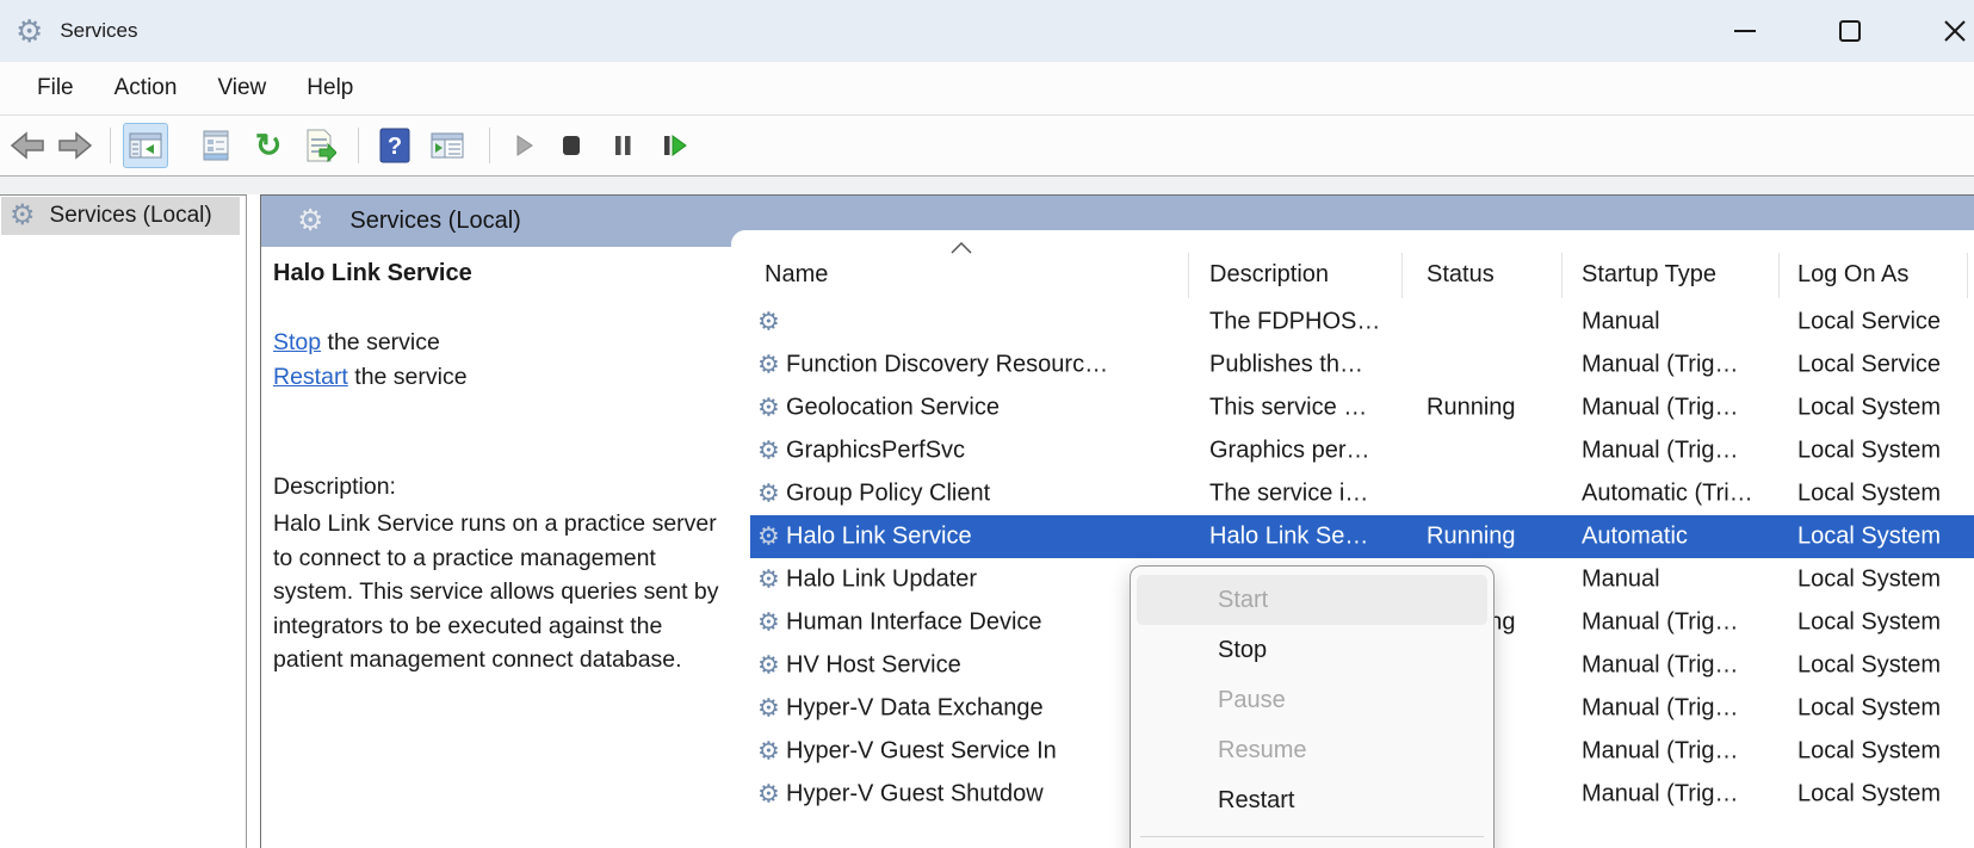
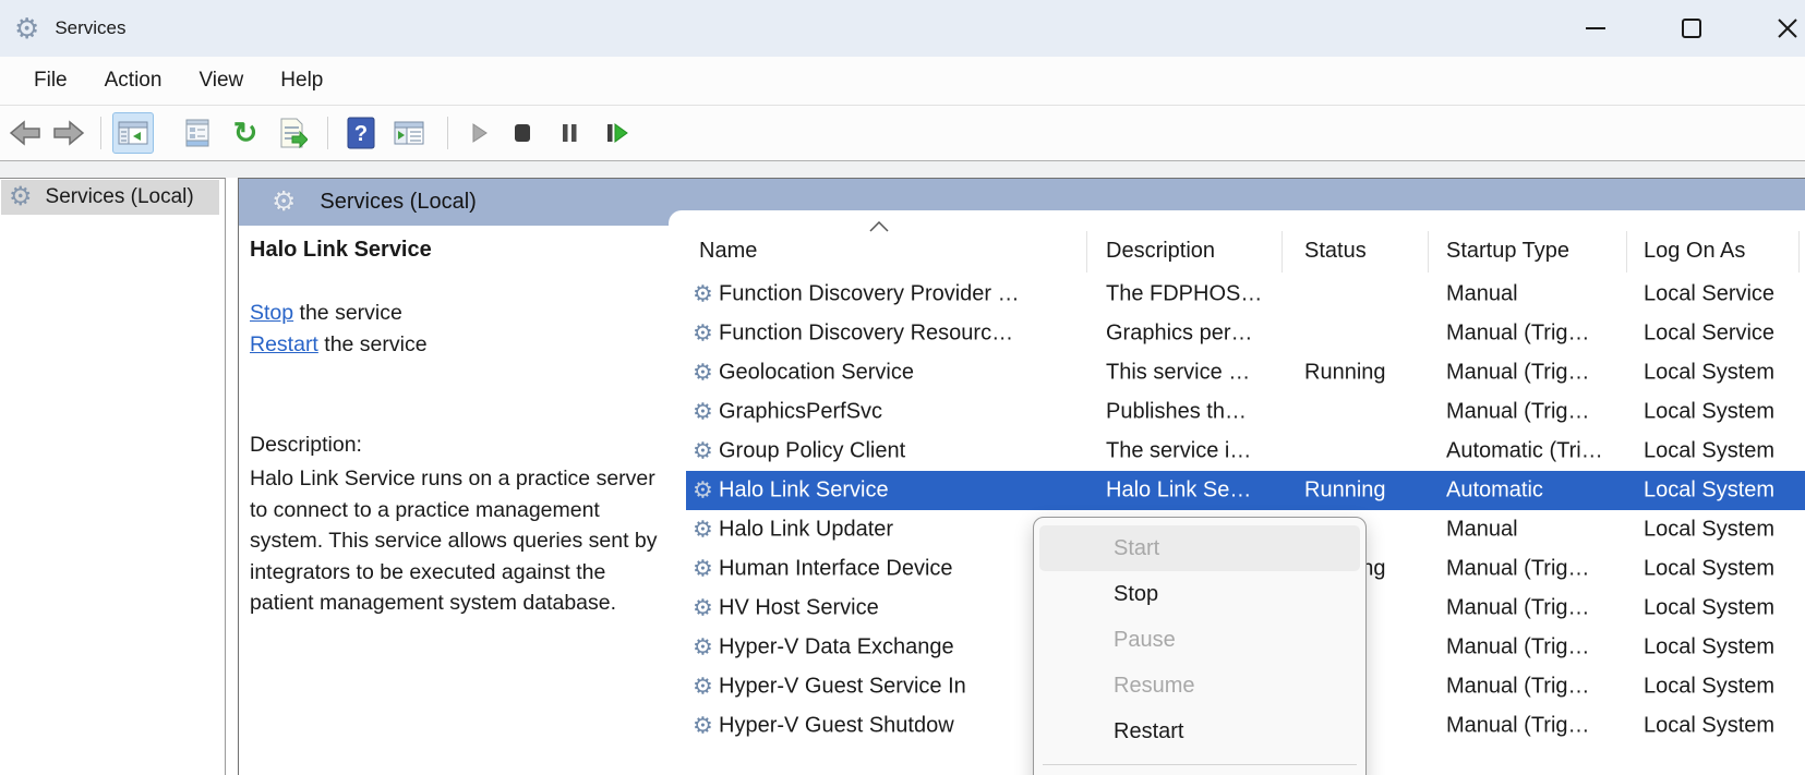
  ⚙
  Services
  File
  Action
  View
  Help
  ↻
  ?
  ⚙
  Services (Local)
  ⚙
  Services (Local)
  Halo Link Service
  Stop the service
  Restart the service
  Description:
- Halo Link Service runs on a practice server to connect to a practice management system. This service allows queries sent by integrators to be executed against the patient management connect database.
+ Halo Link Service runs on a practice server to connect to a practice management system. This service allows queries sent by integrators to be executed against the patient management system database.
  Name
  Description
  Status
  Startup Type
  Log On As
  ⚙
+ Function Discovery Provider …
  The FDPHOS…
  Manual
  Local Service
  ⚙
  Function Discovery Resourc…
- Publishes th…
+ Graphics per…
  Manual (Trig…
  Local Service
  ⚙
  Geolocation Service
  This service …
  Running
  Manual (Trig…
  Local System
  ⚙
  GraphicsPerfSvc
- Graphics per…
+ Publishes th…
  Manual (Trig…
  Local System
  ⚙
  Group Policy Client
  The service i…
  Automatic (Tri…
  Local System
  ⚙
  Halo Link Service
  Halo Link Se…
  Running
  Automatic
  Local System
  ⚙
  Halo Link Updater
  Manual
  Local System
  ⚙
  Human Interface Device
  Manual (Trig…
  Local System
  ⚙
  HV Host Service
  Manual (Trig…
  Local System
  ⚙
  Hyper-V Data Exchange
  Manual (Trig…
  Local System
  ⚙
  Hyper-V Guest Service In
  Manual (Trig…
  Local System
  ⚙
  Hyper-V Guest Shutdow
  Manual (Trig…
  Local System
  Start
  Stop
  Pause
  Resume
  Restart
